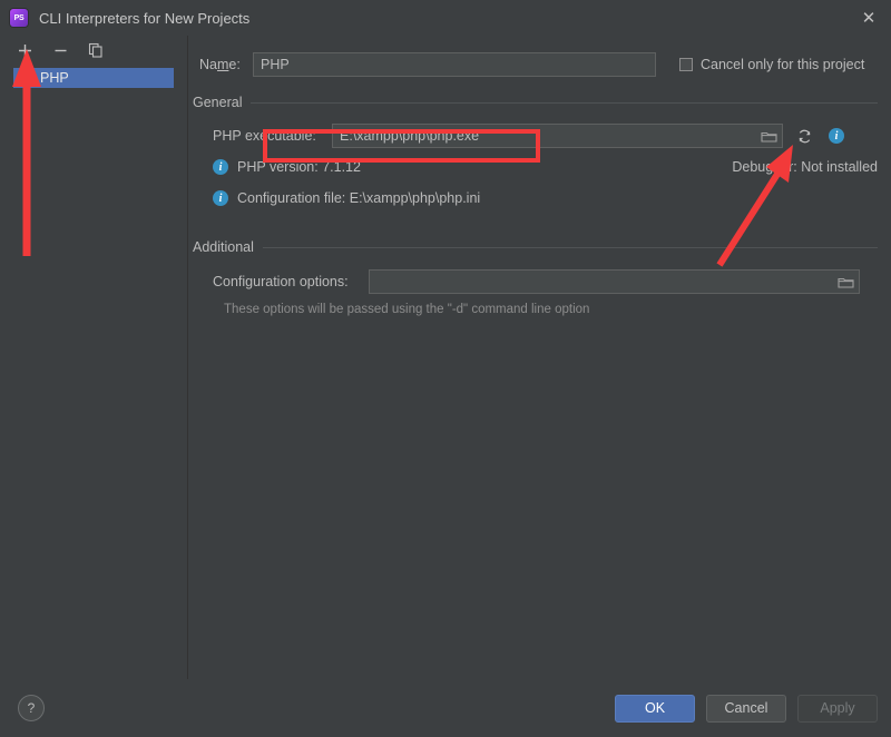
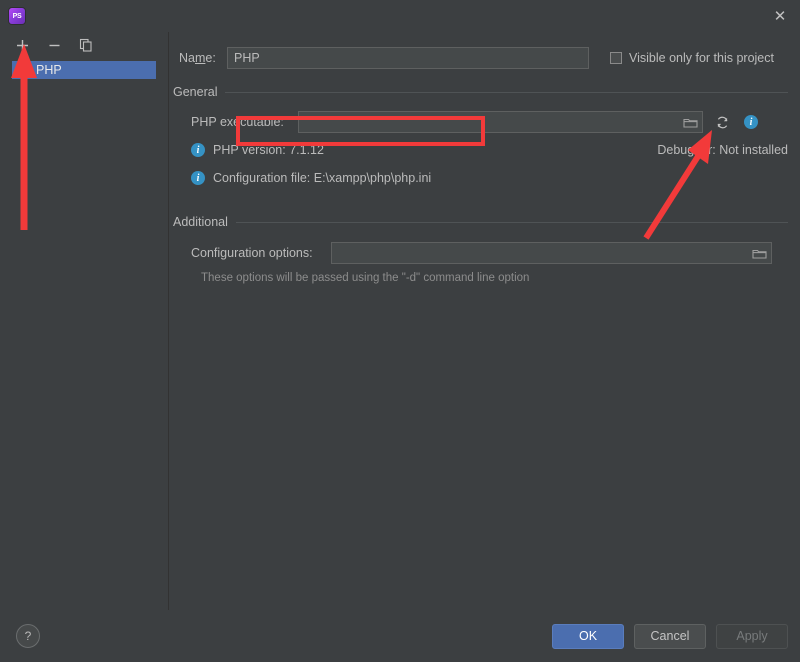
- CLI Interpreters for New Projects
  ✕
  PHP
  Name:
  PHP
- Cancel only for this project
+ Visible only for this project
  General
  PHP executable:
- E:\xampp\php\php.exe
  i
  i
  PHP version: 7.1.12
  Debur: Not installed
  i
  Configuration file: E:\xampp\php\php.ini
  Additional
  Configuration options:
  These options will be passed using the "-d" command line option
  ?
  OK
  Cancel
  Apply
